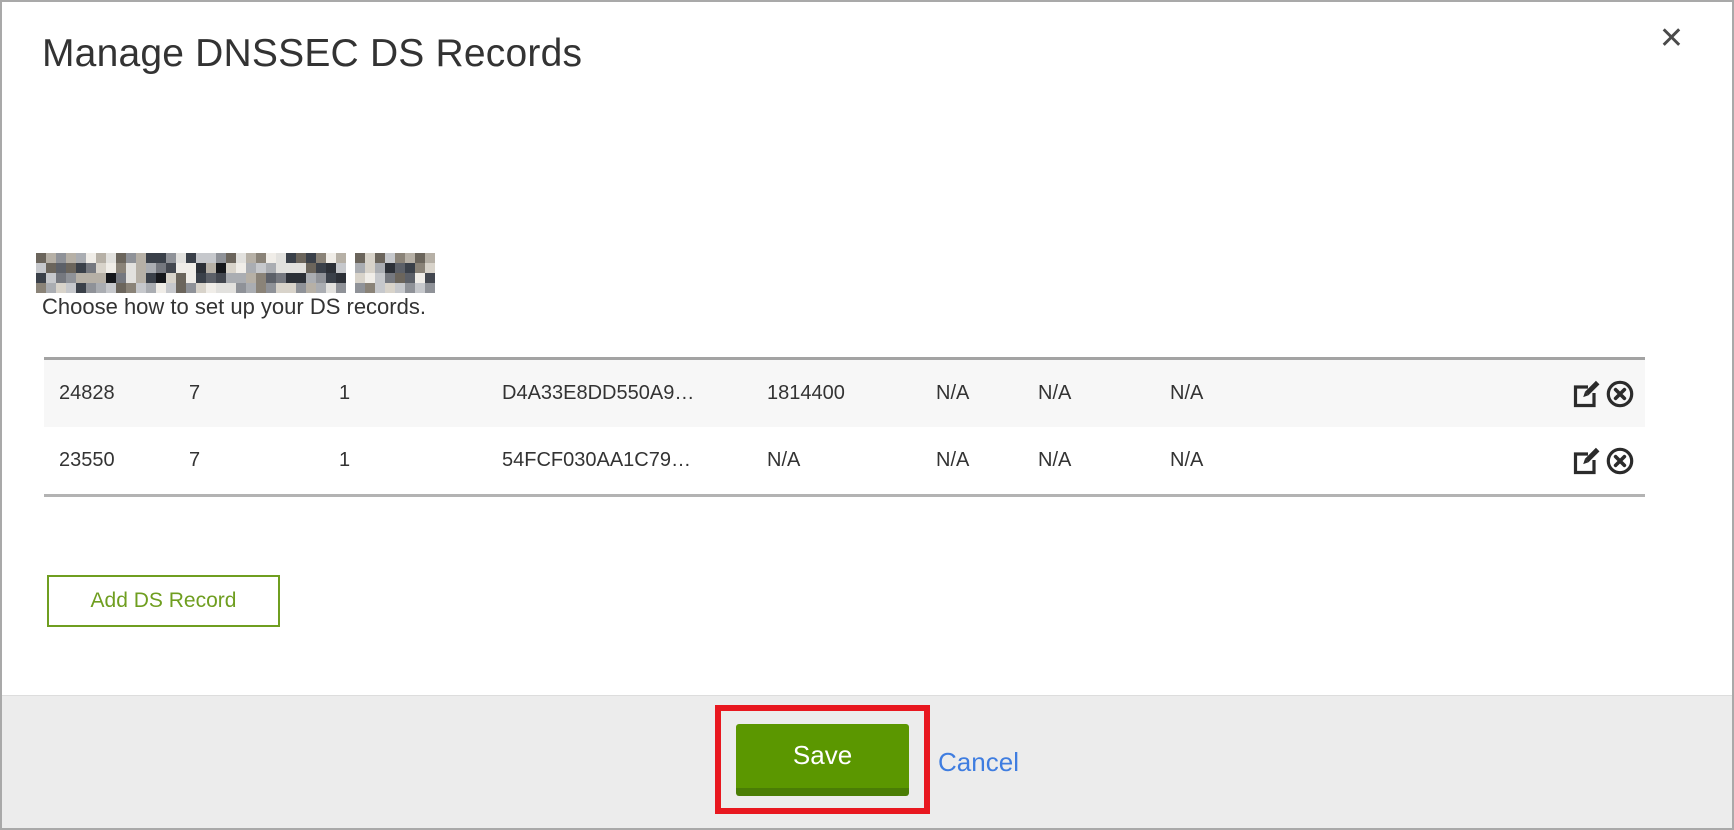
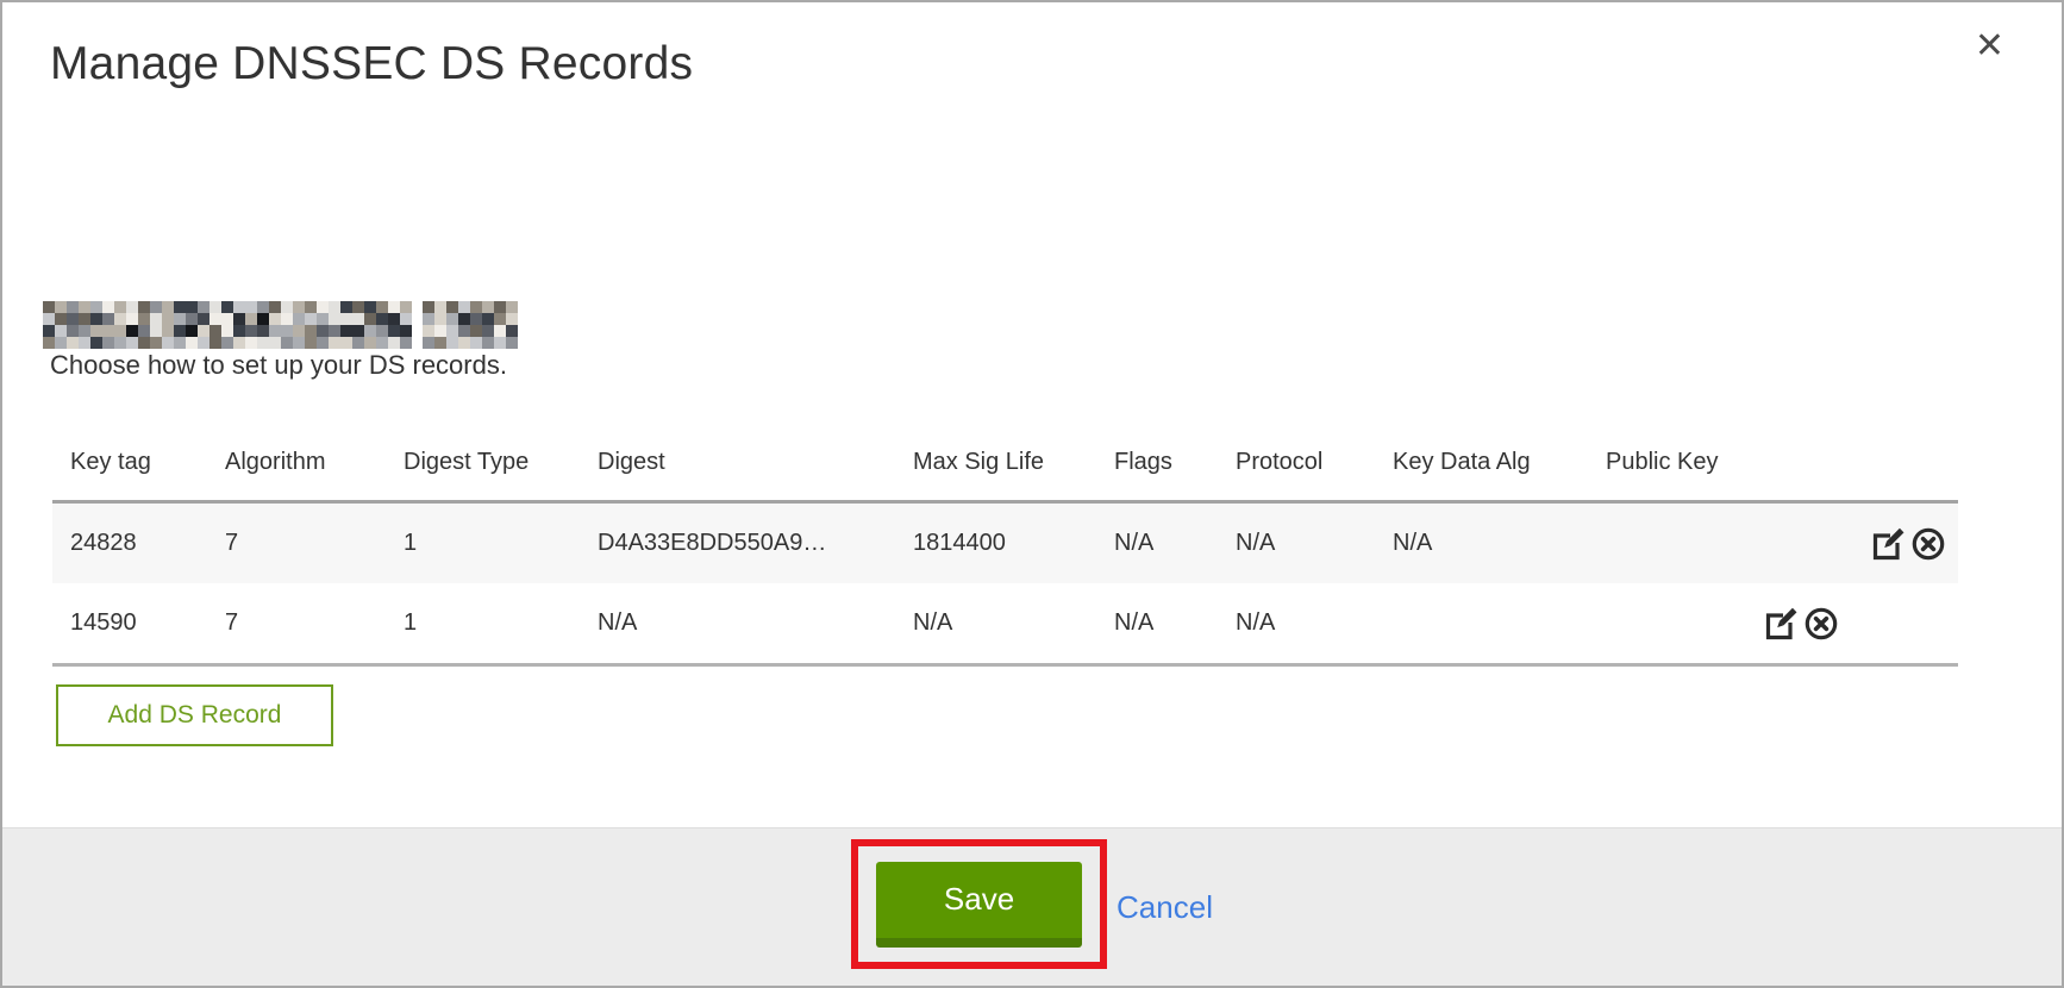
  Manage DNSSEC DS Records
  ✕
  Choose how to set up your DS records.
+ Key tag
+ Algorithm
+ Digest Type
+ Digest
+ Max Sig Life
+ Flags
+ Protocol
+ Key Data Alg
+ Public Key
  24828
  7
  1
  D4A33E8DD550A9…
  1814400
  N/A
  N/A
  N/A
- 23550
+ 14590
  7
  1
- 54FCF030AA1C79…
  N/A
  N/A
  N/A
  N/A
  Add DS Record
  Save
  Cancel
